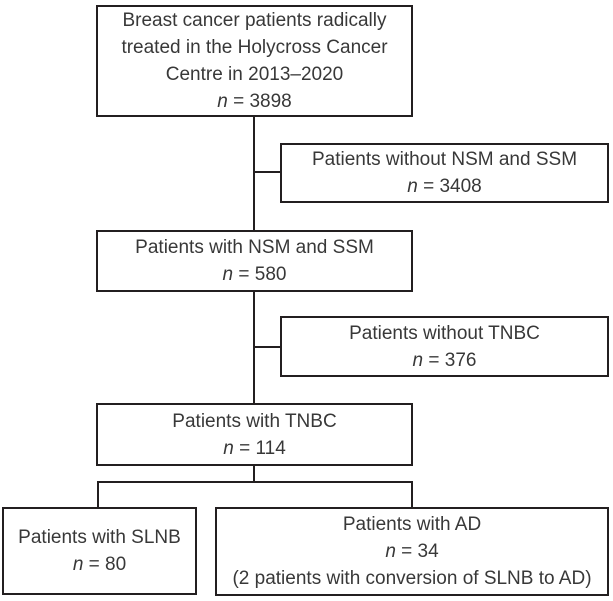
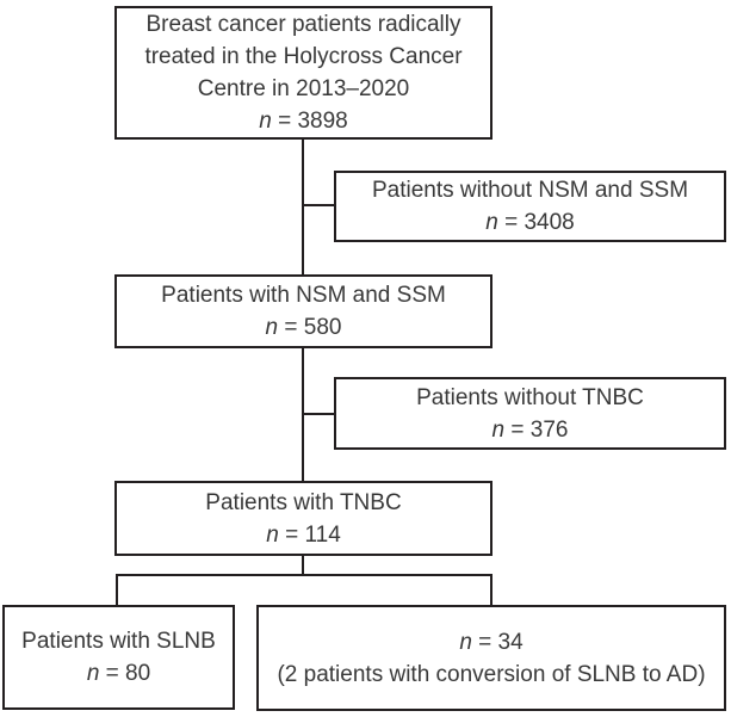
  Breast cancer patients radically treated in the Holycross Cancer Centre in 2013–2020
  n = 3898
  Patients without NSM and SSM
  n = 3408
  Patients with NSM and SSM
  n = 580
  Patients without TNBC
  n = 376
  Patients with TNBC
  n = 114
  Patients with SLNB
  n = 80
- Patients with AD
  n = 34
  (2 patients with conversion of SLNB to AD)
